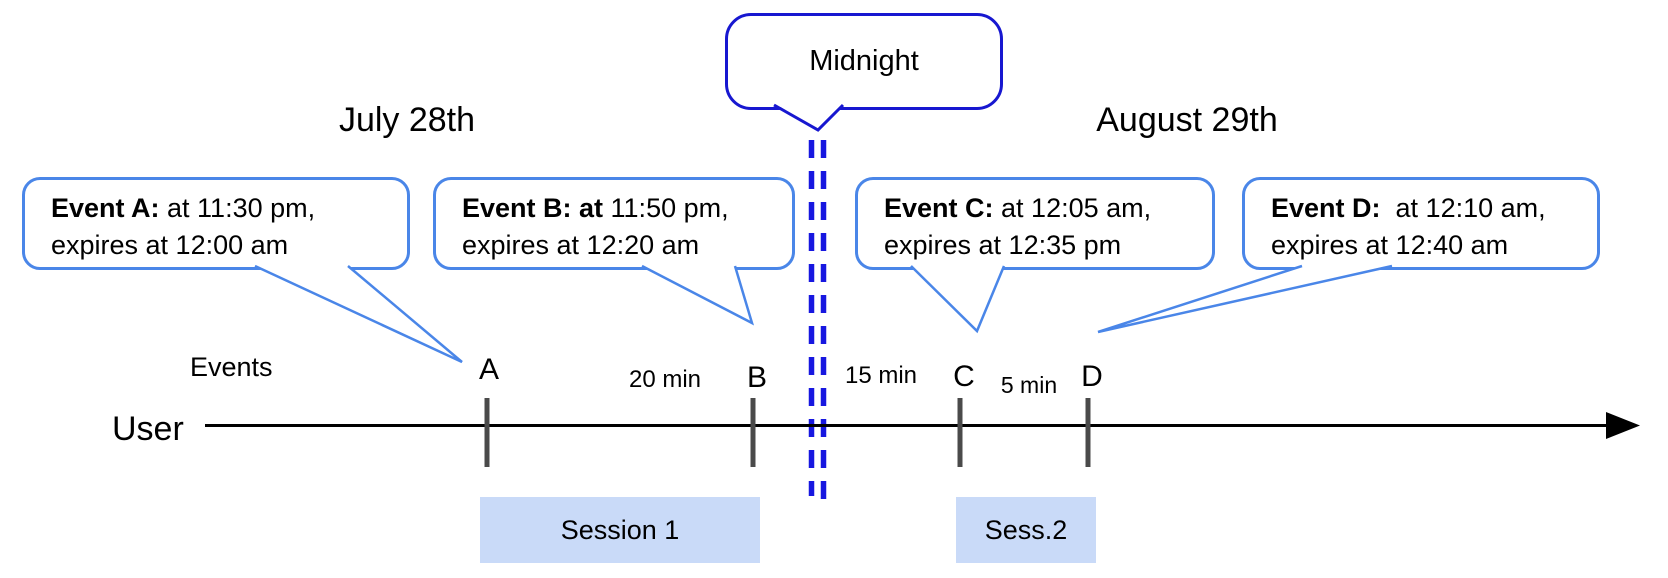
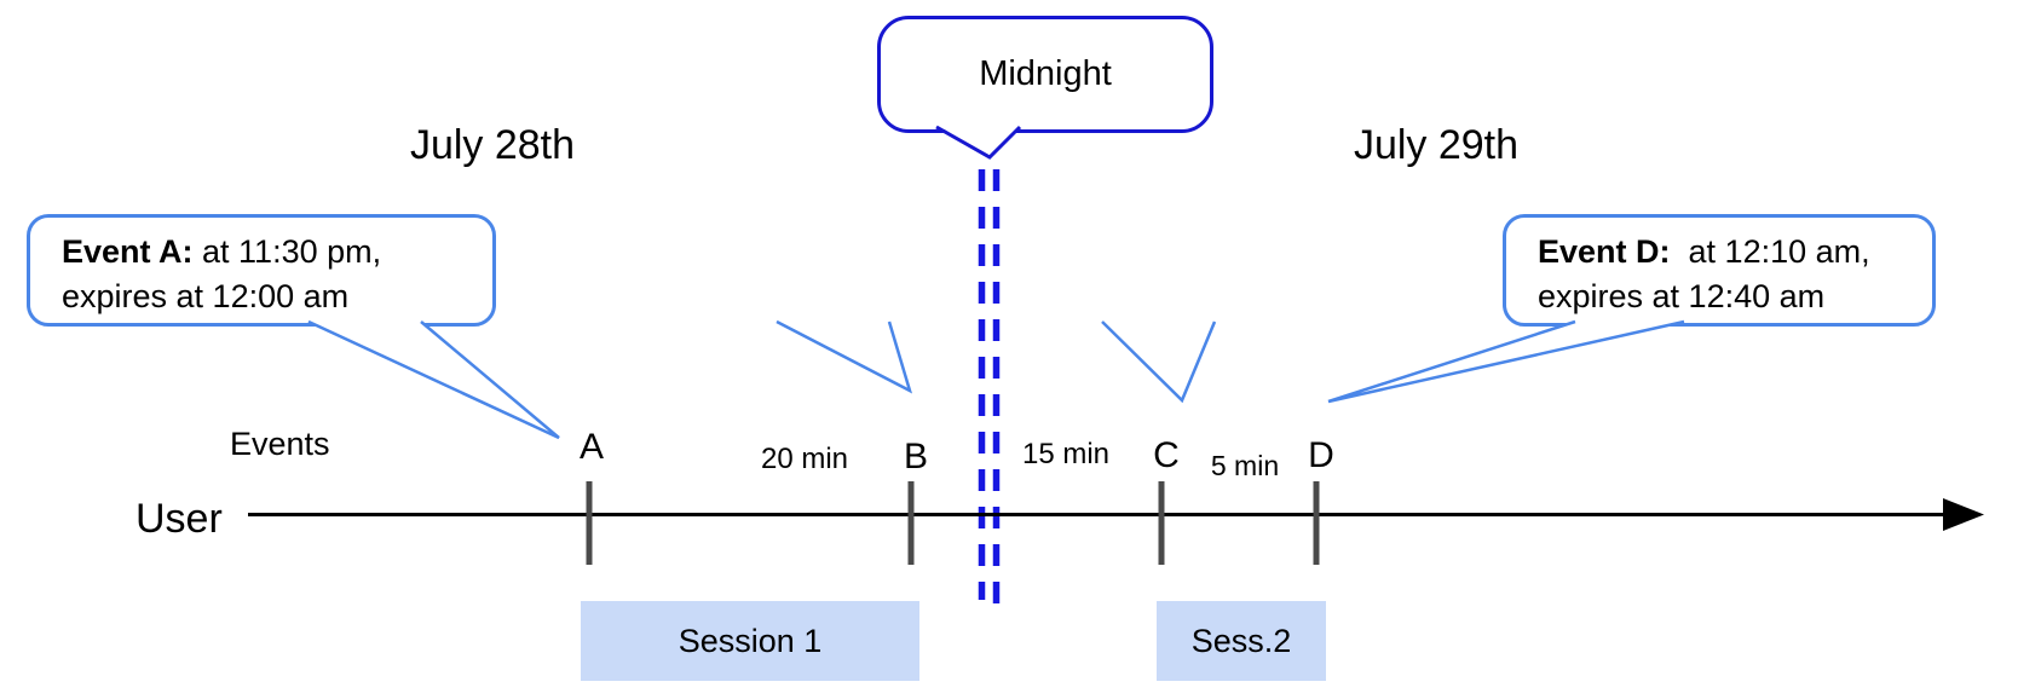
  Midnight
  July 28th
- August 29th
+ July 29th
  Event A: at 11:30 pm,
  expires at 12:00 am
- Event B: at 11:50 pm,
- expires at 12:20 am
- Event C: at 12:05 am,
- expires at 12:35 pm
  Event D: at 12:10 am,
  expires at 12:40 am
  Events
  User
  A
  B
  C
  D
  20 min
  15 min
  5 min
  Session 1
  Sess.2
